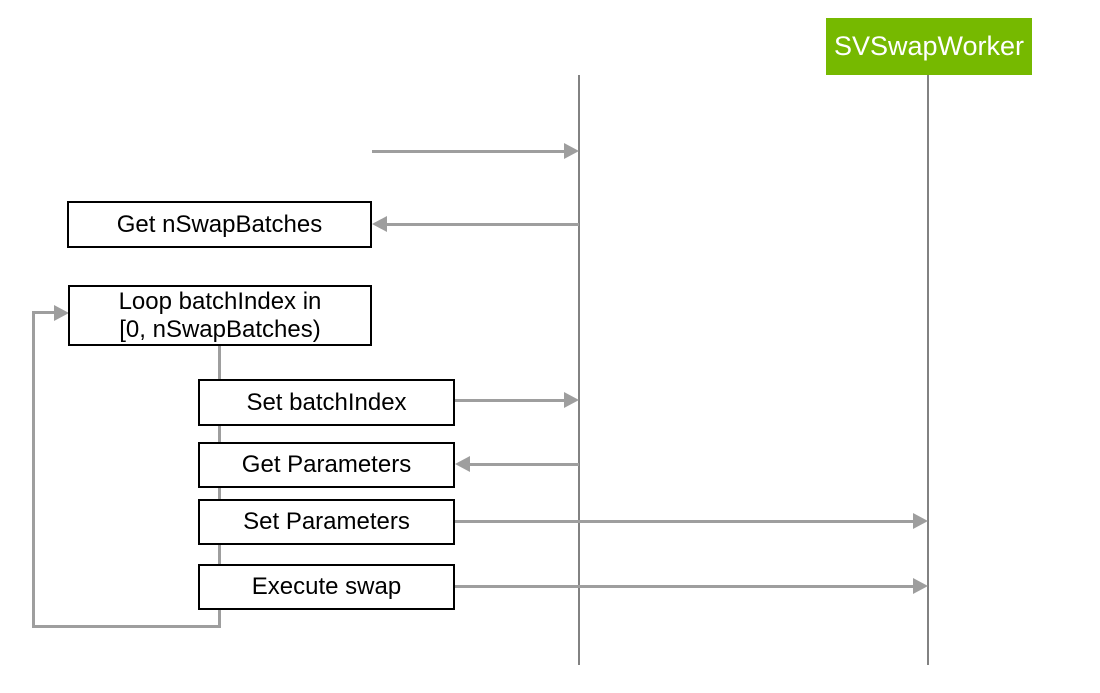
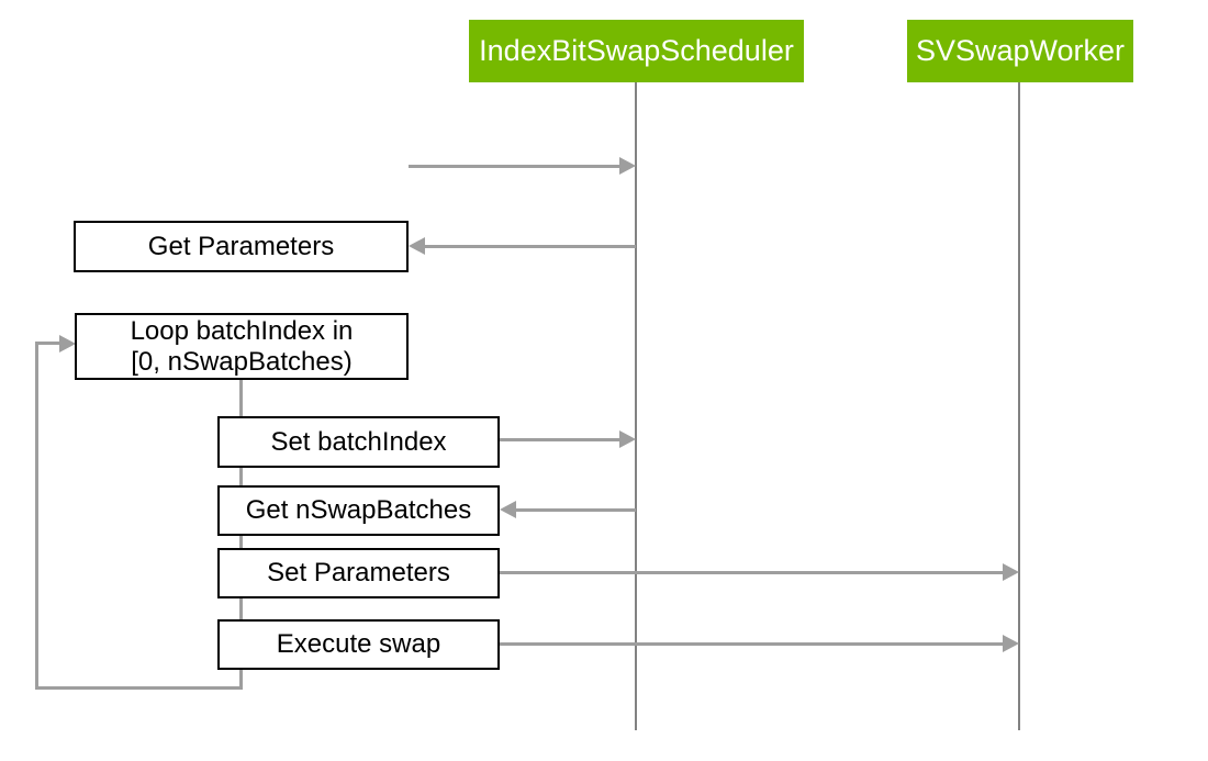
+ IndexBitSwapScheduler
  SVSwapWorker
- Get nSwapBatches
+ Get Parameters
  Loop batchIndex in
  [0, nSwapBatches)
  Set batchIndex
- Get Parameters
+ Get nSwapBatches
  Set Parameters
  Execute swap
